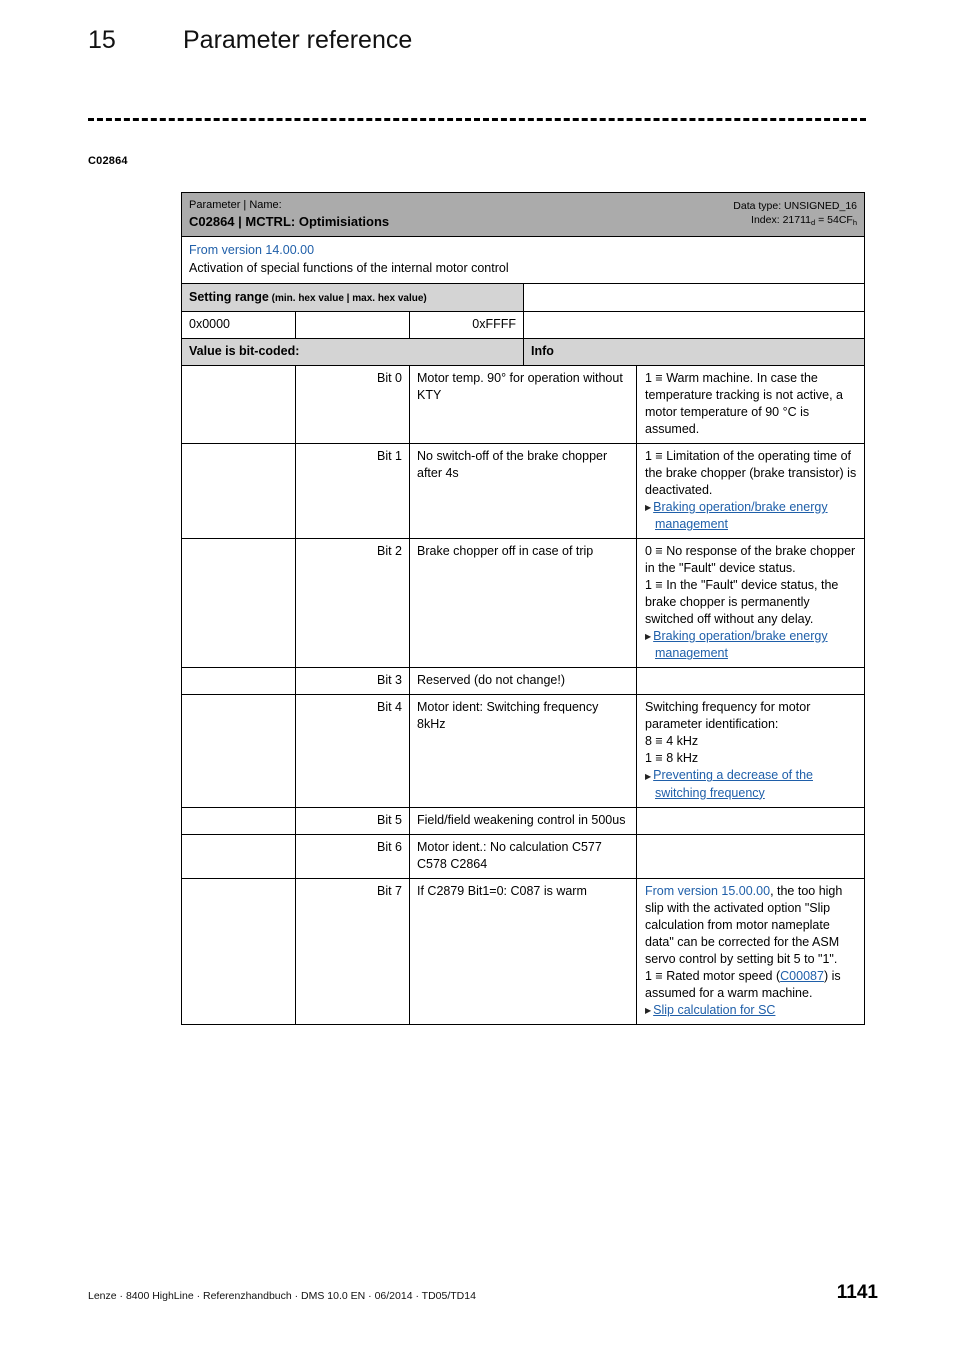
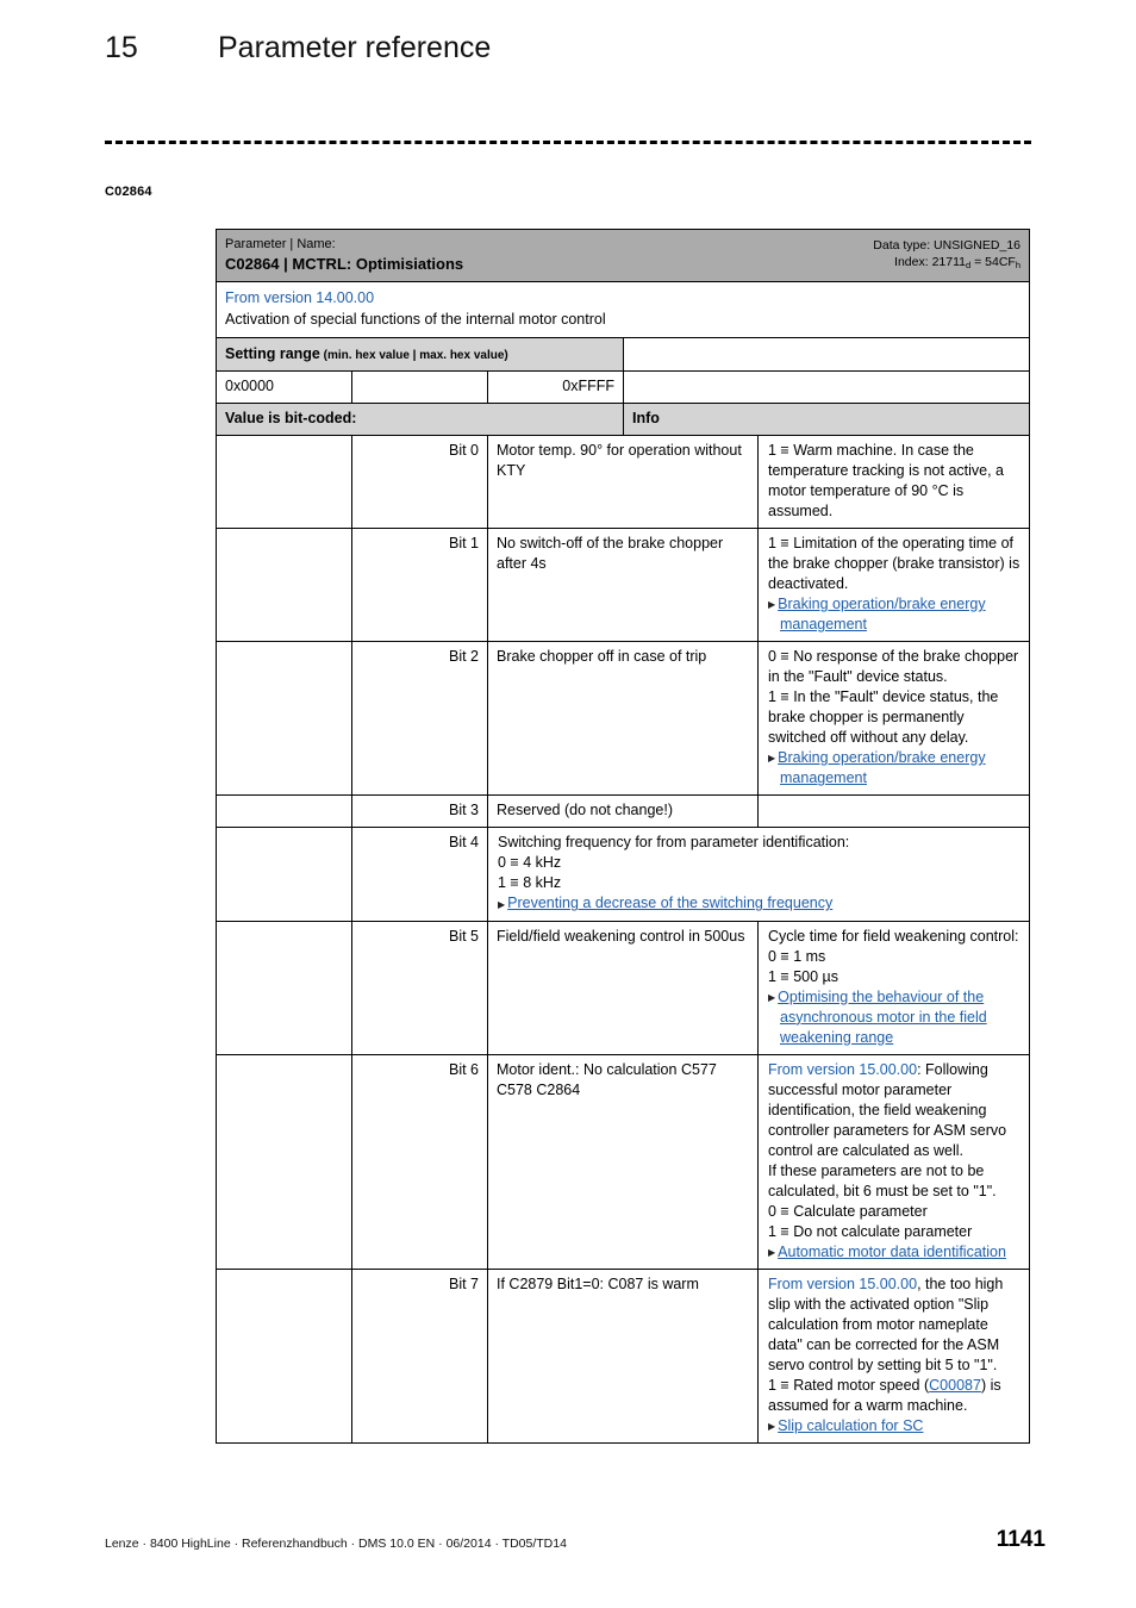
  15
  Parameter reference
  C02864
  Parameter | Name:
  C02864 | MCTRL: Optimisiations
  Data type: UNSIGNED_16
  Index: 21711d = 54CFh
  From version 14.00.00
  Activation of special functions of the internal motor control
  Setting range (min. hex value | max. hex value)
  0x0000
  0xFFFF
  Value is bit-coded:
  Info
  Bit 0
  Motor temp. 90° for operation without KTY
  1 ≡ Warm machine. In case the temperature tracking is not active, a motor temperature of 90 °C is assumed.
  Bit 1
  No switch-off of the brake chopper after 4s
  1 ≡ Limitation of the operating time of the brake chopper (brake transistor) is deactivated.
  ▶ Braking operation/brake energy management
  Bit 2
  Brake chopper off in case of trip
  0 ≡ No response of the brake chopper in the "Fault" device status.
  1 ≡ In the "Fault" device status, the brake chopper is permanently switched off without any delay.
  ▶ Braking operation/brake energy management
  Bit 3
  Reserved (do not change!)
  Bit 4
- Motor ident: Switching frequency 8kHz
- Switching frequency for motor parameter identification:
+ Switching frequency for from parameter identification:
- 8 ≡ 4 kHz
+ 0 ≡ 4 kHz
  1 ≡ 8 kHz
  ▶ Preventing a decrease of the switching frequency
  Bit 5
  Field/field weakening control in 500us
+ Cycle time for field weakening control:
+ 0 ≡ 1 ms
+ 1 ≡ 500 µs
+ ▶ Optimising the behaviour of the asynchronous motor in the field weakening range
  Bit 6
  Motor ident.: No calculation C577 C578 C2864
+ From version 15.00.00: Following successful motor parameter identification, the field weakening controller parameters for ASM servo control are calculated as well.
+ If these parameters are not to be calculated, bit 6 must be set to "1".
+ 0 ≡ Calculate parameter
+ 1 ≡ Do not calculate parameter
+ ▶ Automatic motor data identification
  Bit 7
  If C2879 Bit1=0: C087 is warm
  From version 15.00.00, the too high slip with the activated option "Slip calculation from motor nameplate data" can be corrected for the ASM servo control by setting bit 5 to "1".
  1 ≡ Rated motor speed (C00087) is assumed for a warm machine.
  ▶ Slip calculation for SC
  Lenze · 8400 HighLine · Referenzhandbuch · DMS 10.0 EN · 06/2014 · TD05/TD14
  1141
